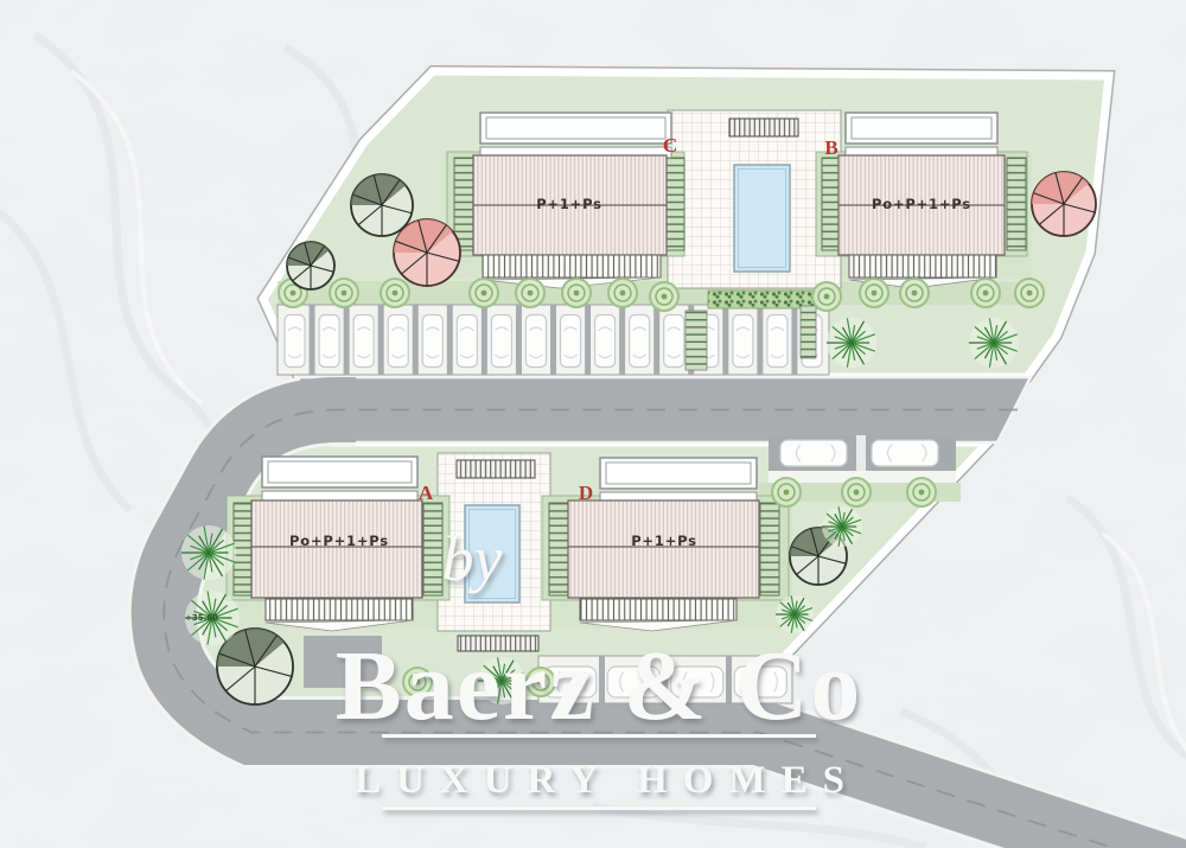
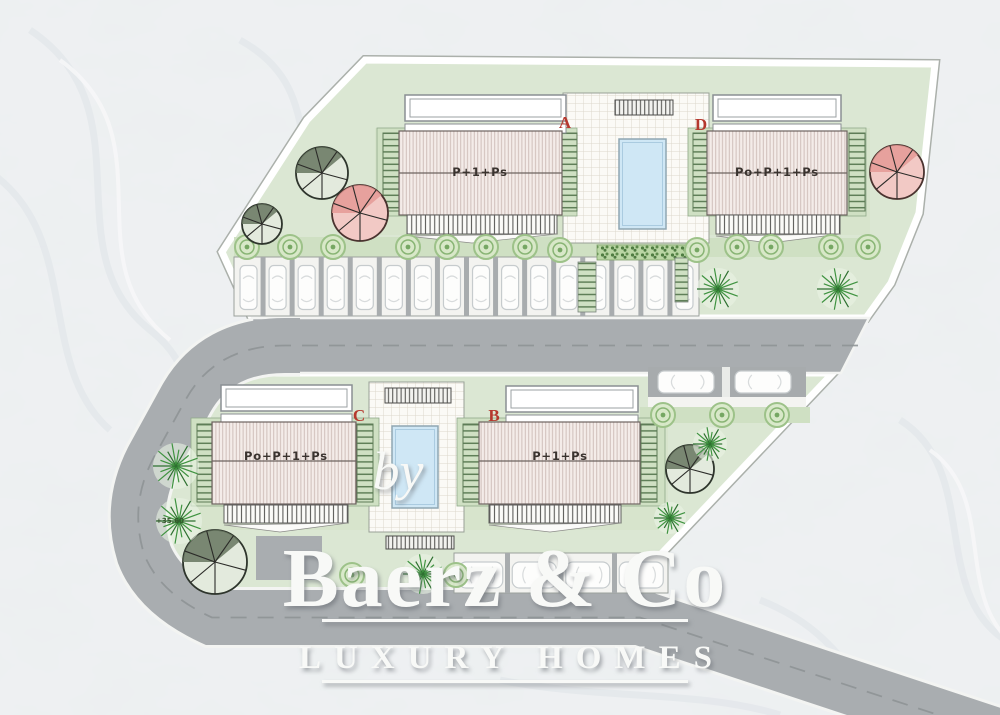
  P+1+Ps
  Po+P+1+Ps
  Po+P+1+Ps
  P+1+Ps
- A
+ C
- D
+ B
- C
+ A
- B
+ D
  +35.60
  by
  Baerz & Co
  LUXURY HOMES
